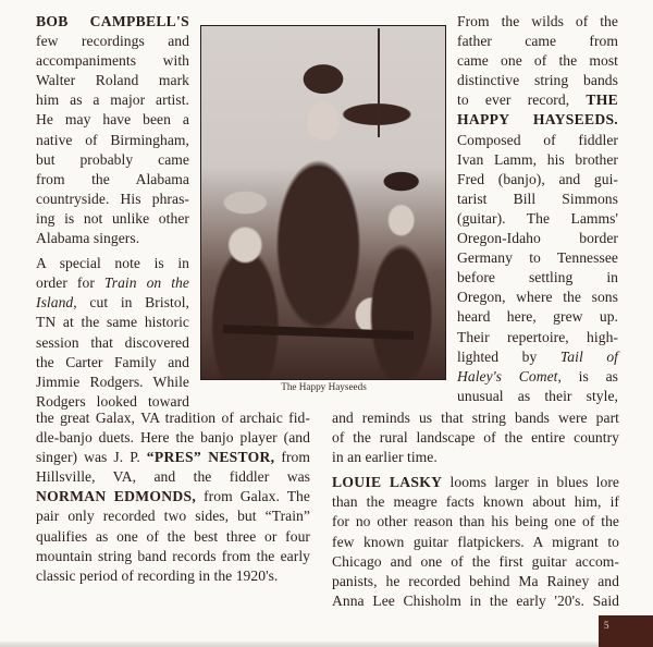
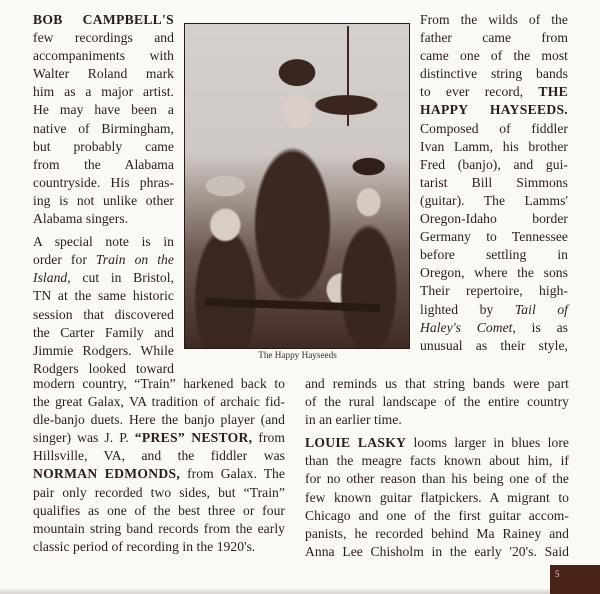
  The Happy Hayseeds
  BOB CAMPBELL'S
  few recordings and
  accompaniments with
  Walter Roland mark
  him as a major artist.
  He may have been a
  native of Birmingham,
  but probably came
  from the Alabama
  countryside. His phras-
  ing is not unlike other
  Alabama singers.
  A special note is in
  order for Train on the
  Island, cut in Bristol,
  TN at the same historic
  session that discovered
  the Carter Family and
  Jimmie Rodgers. While
  Rodgers looked toward
  From the wilds of the
  father came from
  came one of the most
  distinctive string bands
  to ever record, THE
  HAPPY HAYSEEDS.
  Composed of fiddler
  Ivan Lamm, his brother
  Fred (banjo), and gui-
  tarist Bill Simmons
  (guitar). The Lamms'
  Oregon-Idaho border
  Germany to Tennessee
  before settling in
  Oregon, where the sons
- heard here, grew up.
  Their repertoire, high-
  lighted by Tail of
  Haley's Comet, is as
  unusual as their style,
+ modern country, “Train” harkened back to
  the great Galax, VA tradition of archaic fid-
  dle-banjo duets. Here the banjo player (and
  singer) was J. P. “PRES” NESTOR, from
  Hillsville, VA, and the fiddler was
  NORMAN EDMONDS, from Galax. The
  pair only recorded two sides, but “Train”
  qualifies as one of the best three or four
  mountain string band records from the early
  classic period of recording in the 1920's.
  and reminds us that string bands were part
  of the rural landscape of the entire country
  in an earlier time.
  LOUIE LASKY looms larger in blues lore
  than the meagre facts known about him, if
  for no other reason than his being one of the
  few known guitar flatpickers. A migrant to
  Chicago and one of the first guitar accom-
  panists, he recorded behind Ma Rainey and
  Anna Lee Chisholm in the early '20's. Said
  5
